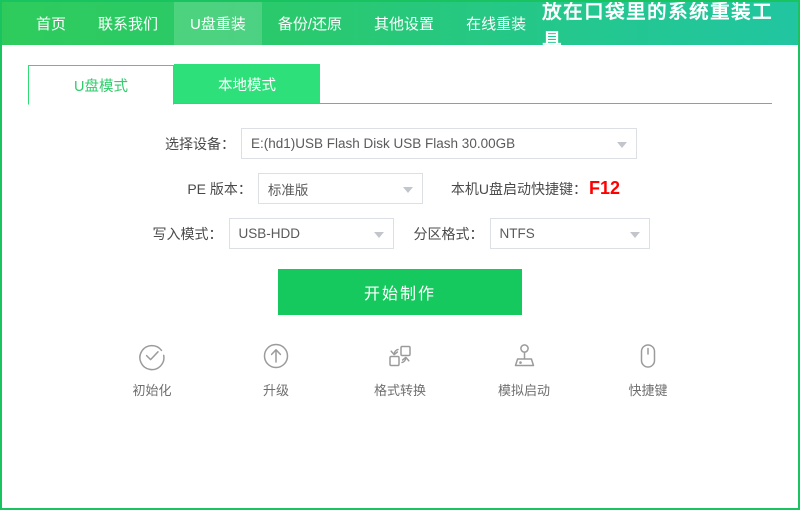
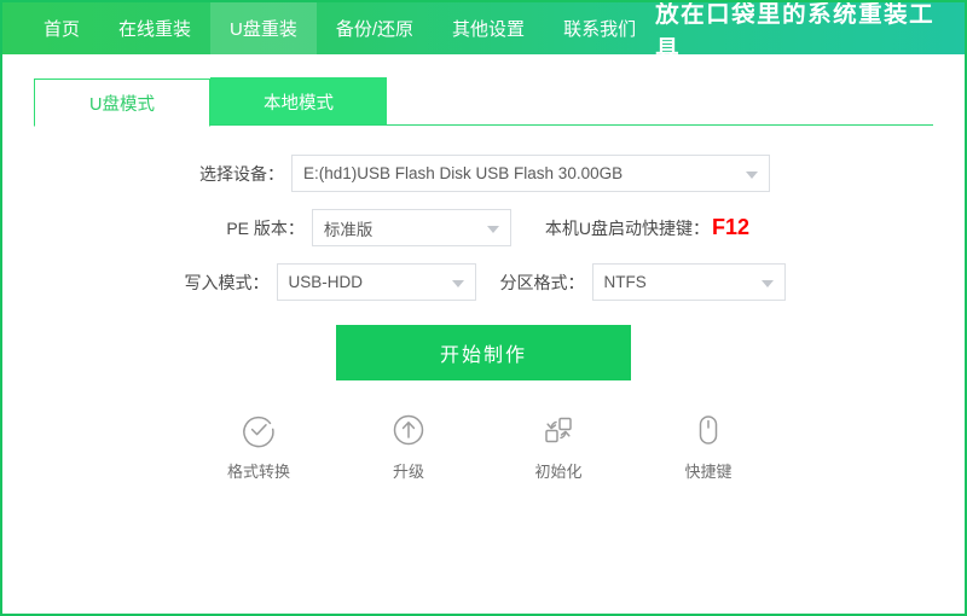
  首页
- 联系我们
+ 在线重装
  U盘重装
  备份/还原
  其他设置
- 在线重装
+ 联系我们
  放在口袋里的系统重装工具
  U盘模式
  本地模式
  选择设备：
  E:(hd1)USB Flash Disk USB Flash 30.00GB
  PE 版本：
  标准版
  本机U盘启动快捷键：
  F12
  写入模式：
  USB-HDD
  分区格式：
  NTFS
  开始制作
- 初始化
+ 格式转换
  升级
- 格式转换
+ 初始化
- 模拟启动
  快捷键
